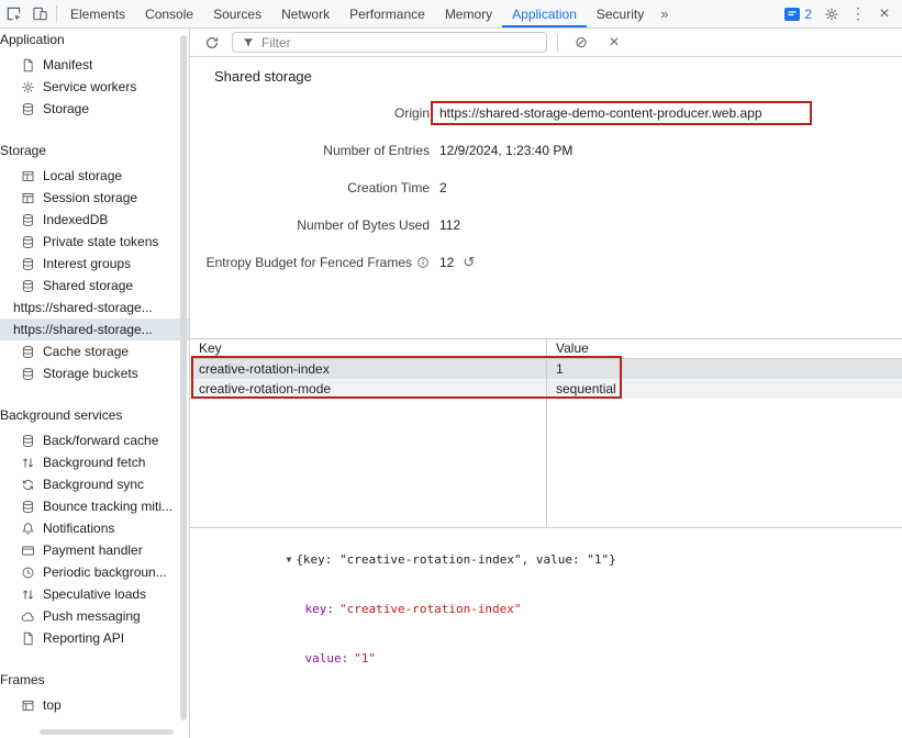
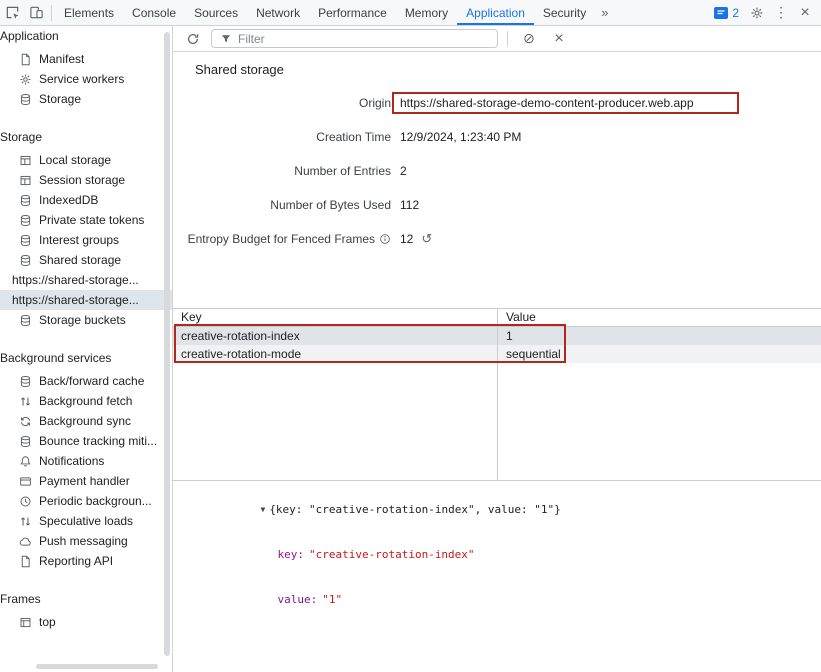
  Elements
  Console
  Sources
  Network
  Performance
  Memory
  Application
  Security
  »
  2
  ⋮
  ×
  Application
  Manifest
  Service workers
  Storage
  Storage
  Local storage
  Session storage
  IndexedDB
  Private state tokens
  Interest groups
  Shared storage
  https://shared-storage...
  https://shared-storage...
- Cache storage
  Storage buckets
  Background services
  Back/forward cache
  Background fetch
  Background sync
  Bounce tracking miti...
  Notifications
  Payment handler
  Periodic backgroun...
  Speculative loads
  Push messaging
  Reporting API
  Frames
  top
  Filter
  ⊘
  ×
  Shared storage
  Origin
  https://shared-storage-demo-content-producer.web.app
- Number of Entries
+ Creation Time
  12/9/2024, 1:23:40 PM
- Creation Time
+ Number of Entries
  2
  Number of Bytes Used
  112
  Entropy Budget for Fenced Frames
  12
  ↺
  Key
  Value
  creative-rotation-index
  1
  creative-rotation-mode
  sequential
  ▼ {key: "creative-rotation-index", value: "1"}
  key: "creative-rotation-index"
  value: "1"
